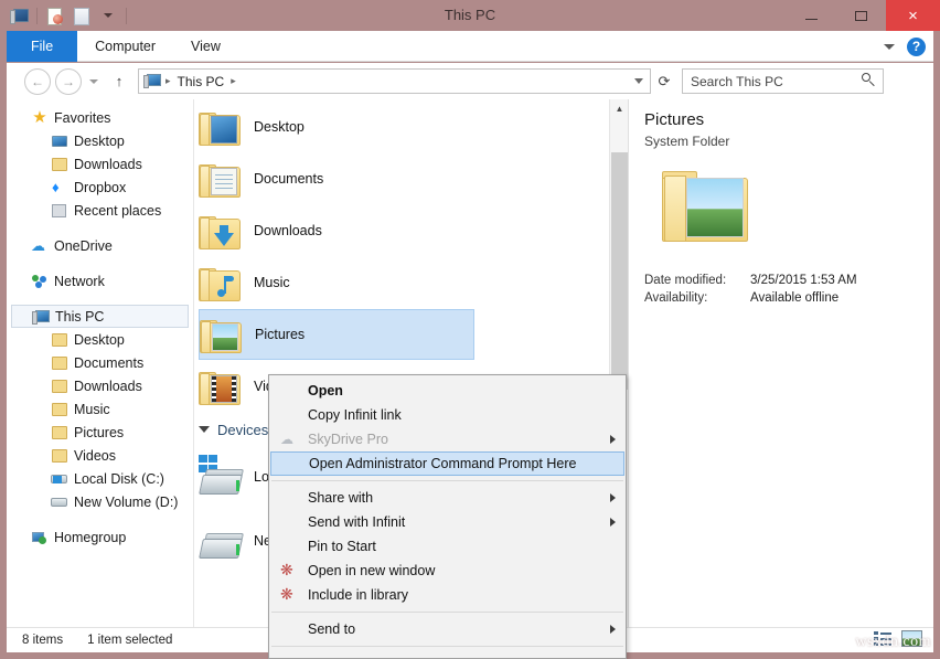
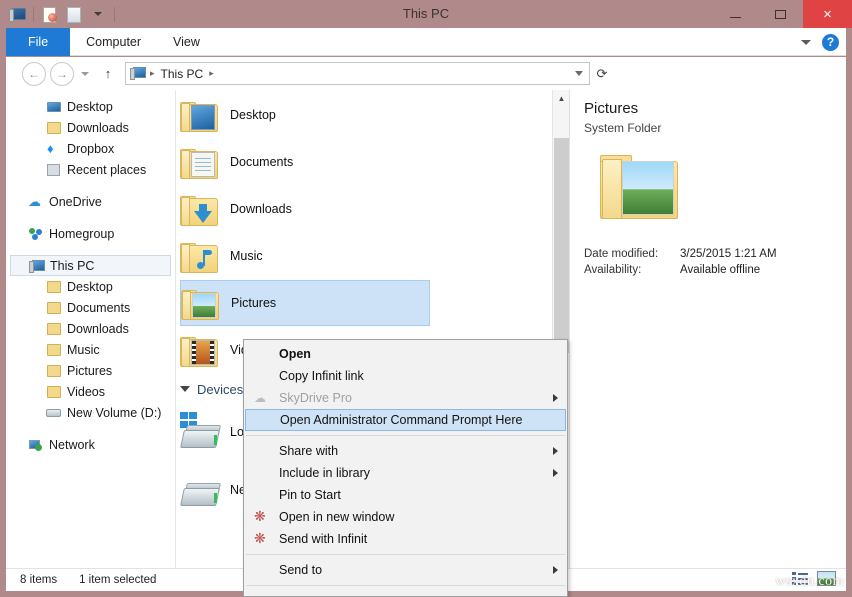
  This PC
  ×
  File
  Computer
  View
  ?
  ←
  →
  ↑
  ▸
  This PC
  ▸
  ⟳
- Search This PC
- ★
- Favorites
  Desktop
  Downloads
  ♦
  Dropbox
  Recent places
  ☁
  OneDrive
- Network
+ Homegroup
  This PC
  Desktop
  Documents
  Downloads
  Music
  Pictures
  Videos
- Local Disk (C:)
  New Volume (D:)
- Homegroup
+ Network
  Desktop
  Documents
  Downloads
  Music
  Pictures
  Devices
  ▲
  Pictures
  System Folder
  Date modified:
- 3/25/2015 1:53 AM
+ 3/25/2015 1:21 AM
  Availability:
  Available offline
  Open
  Copy Infinit link
  ☁
  SkyDrive Pro
  Open Administrator Command Prompt Here
  Share with
- Send with Infinit
+ Include in library
  Pin to Start
  ❋
  Open in new window
  ❋
- Include in library
+ Send with Infinit
  Send to
  8 items
  1 item selected
  wsxdn.com
